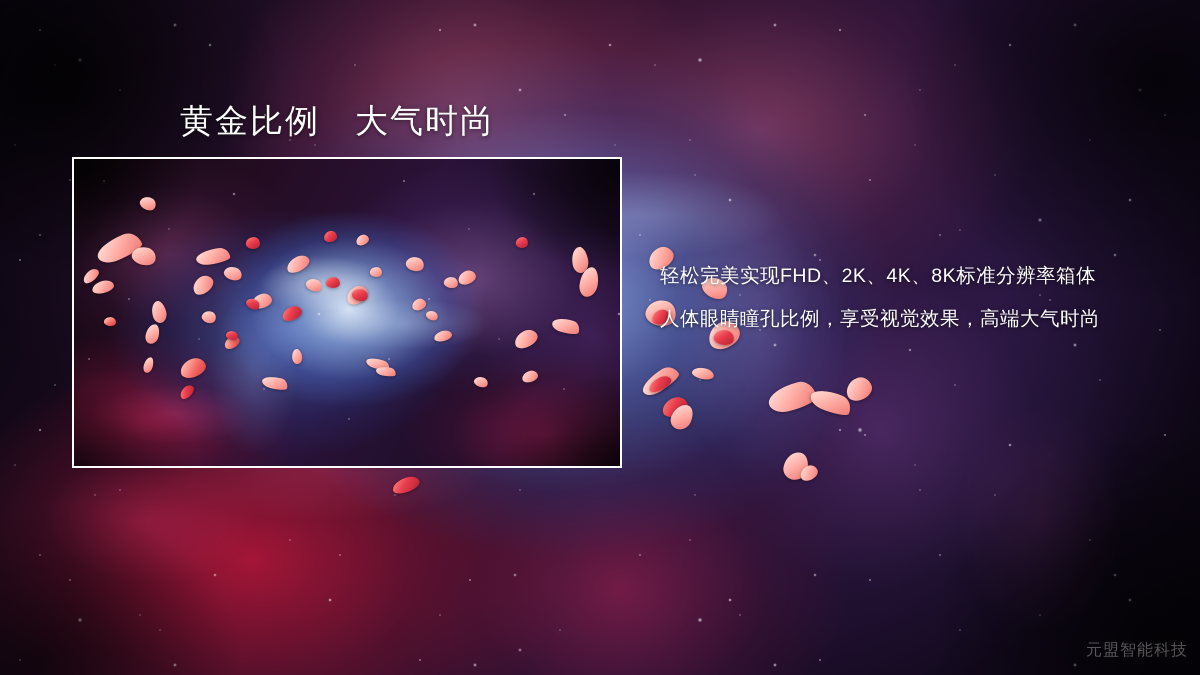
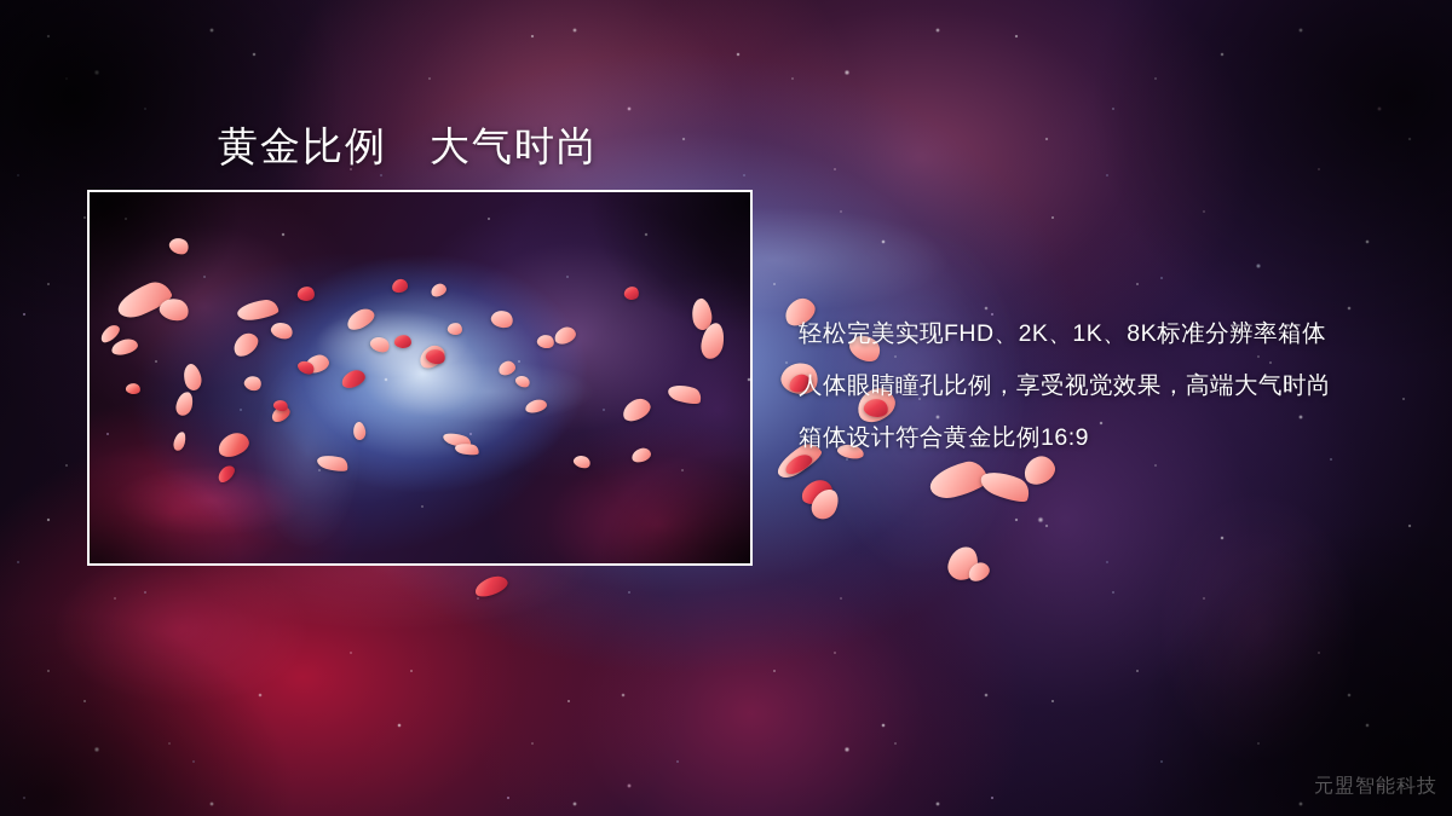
  黄金比例 大气时尚
- 轻松完美实现FHD、2K、4K、8K标准分辨率箱体
+ 轻松完美实现FHD、2K、1K、8K标准分辨率箱体
  人体眼睛瞳孔比例，享受视觉效果，高端大气时尚
+ 箱体设计符合黄金比例16:9
  元盟智能科技
